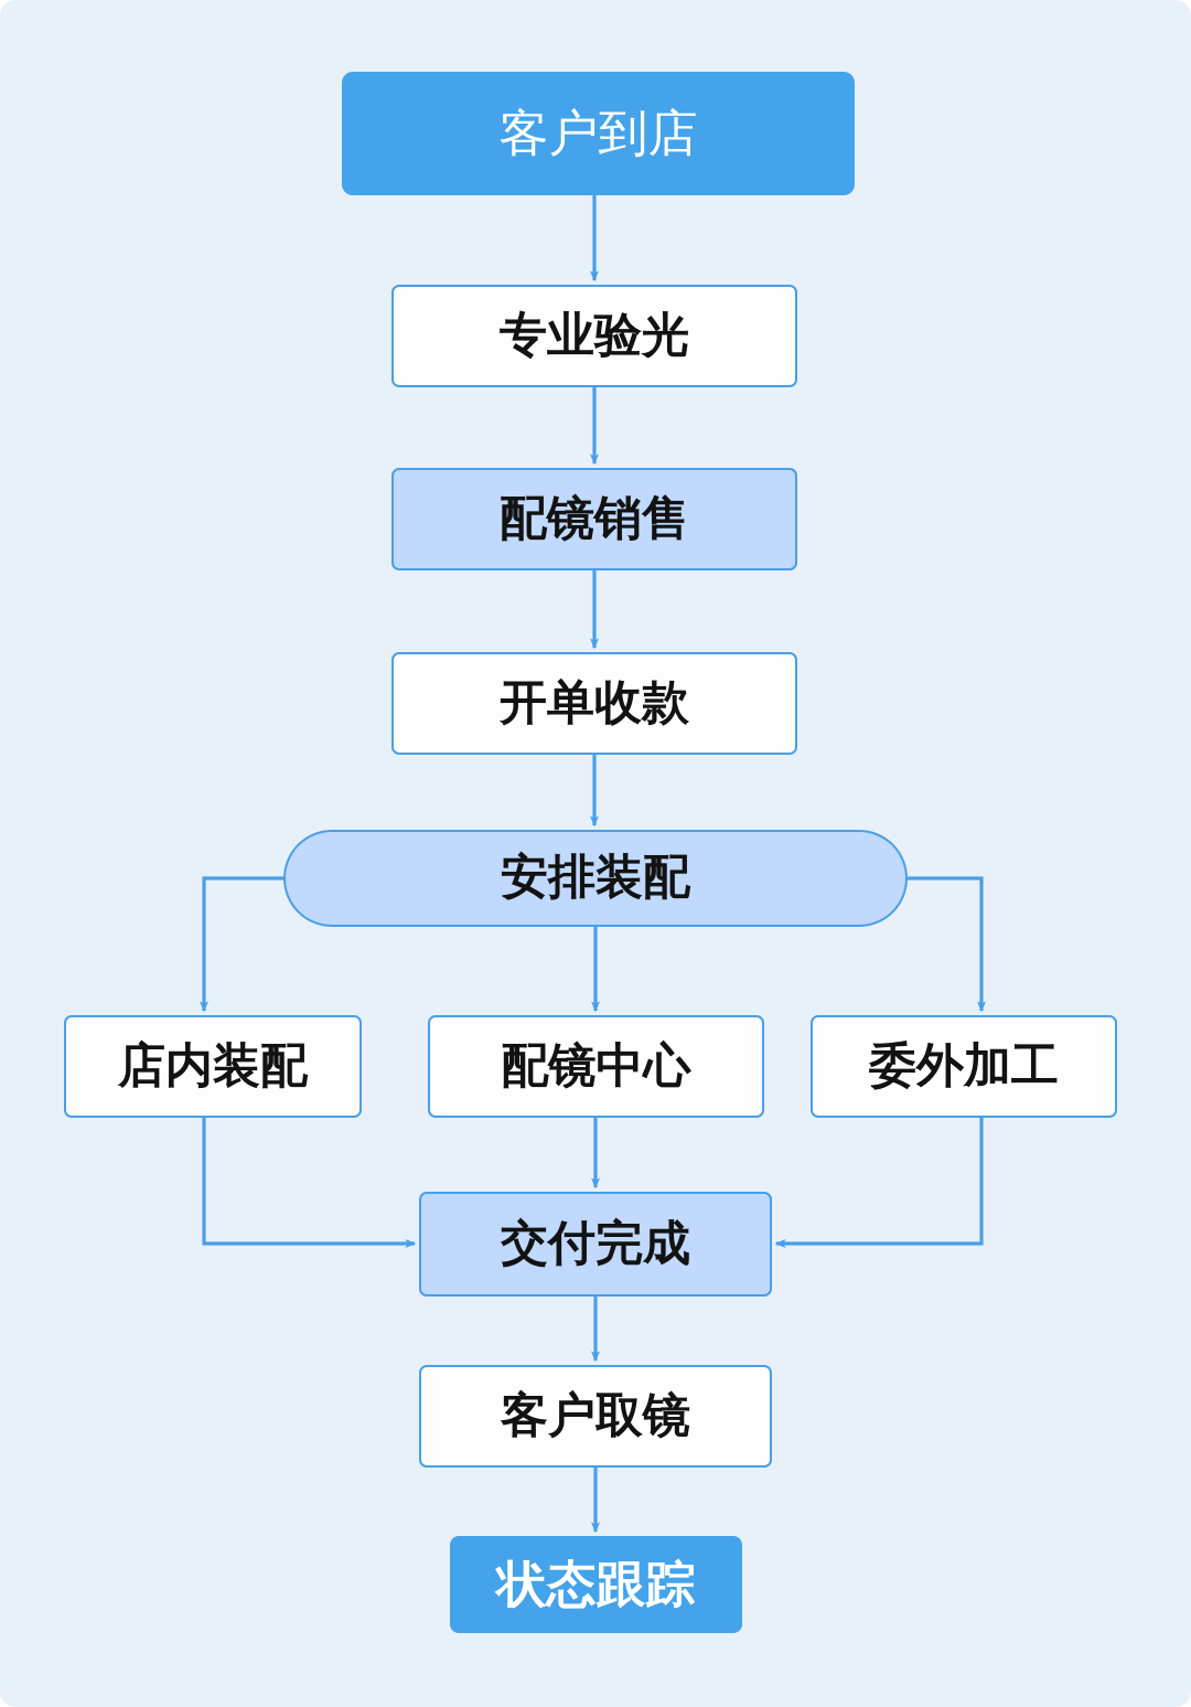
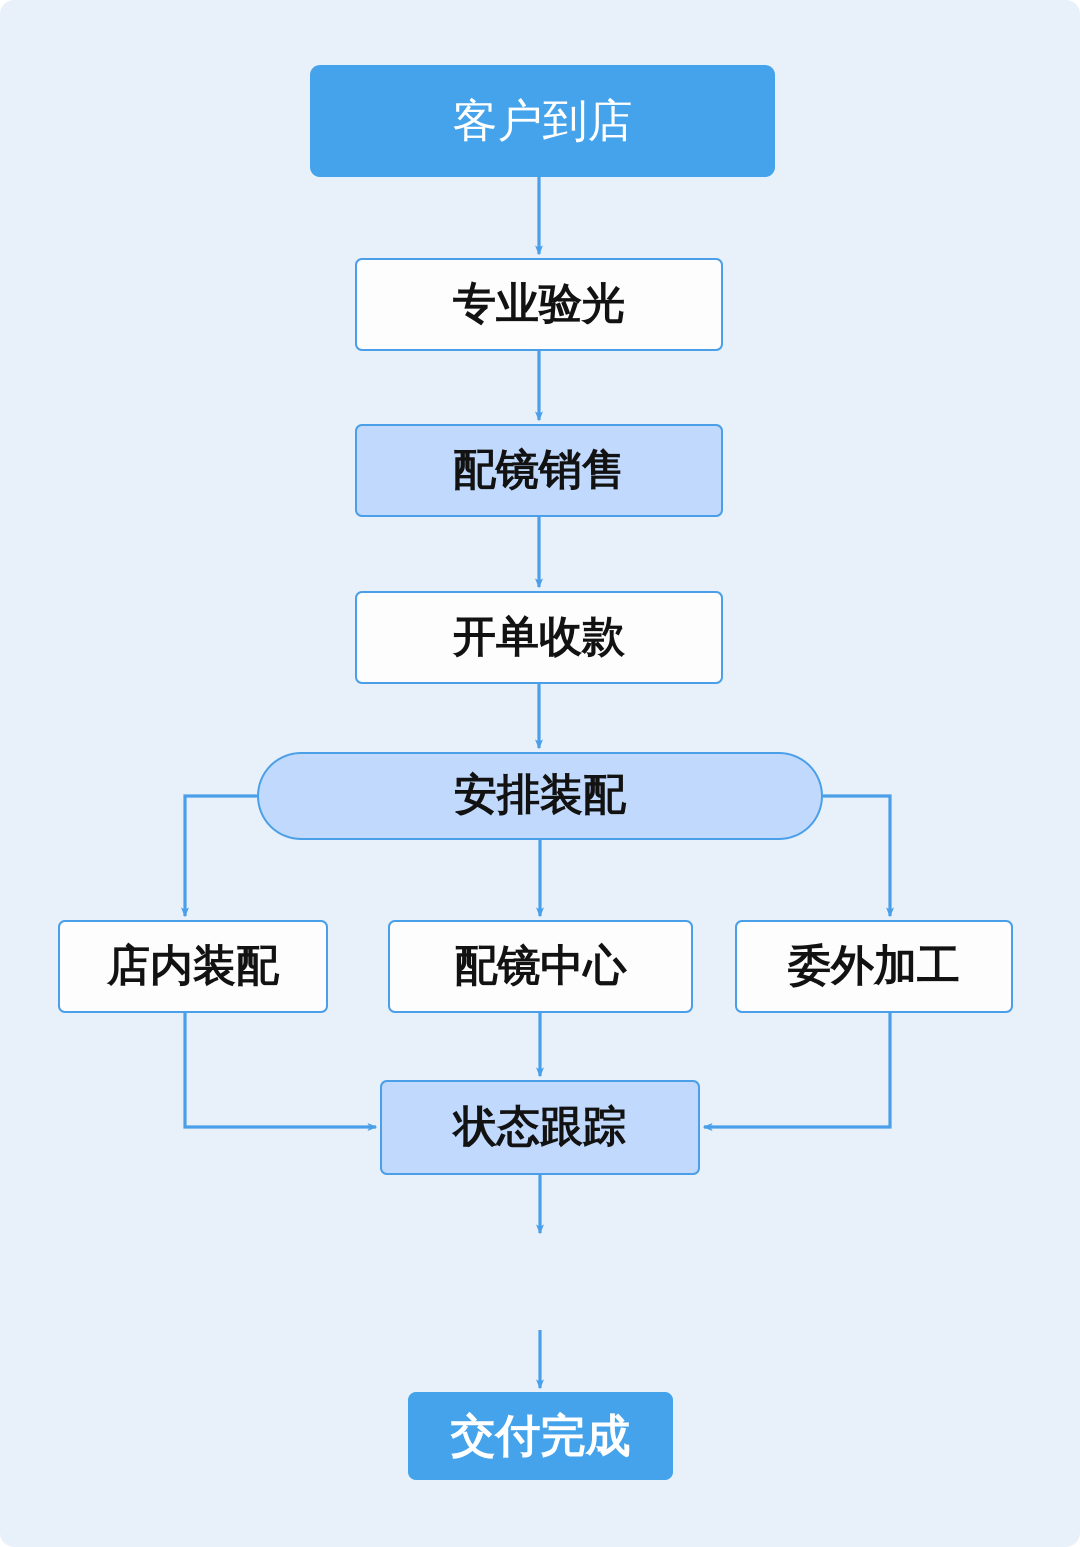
  客户到店
  专业验光
  配镜销售
  开单收款
  安排装配
  店内装配
  配镜中心
  委外加工
- 交付完成
+ 状态跟踪
- 客户取镜
- 状态跟踪
+ 交付完成
